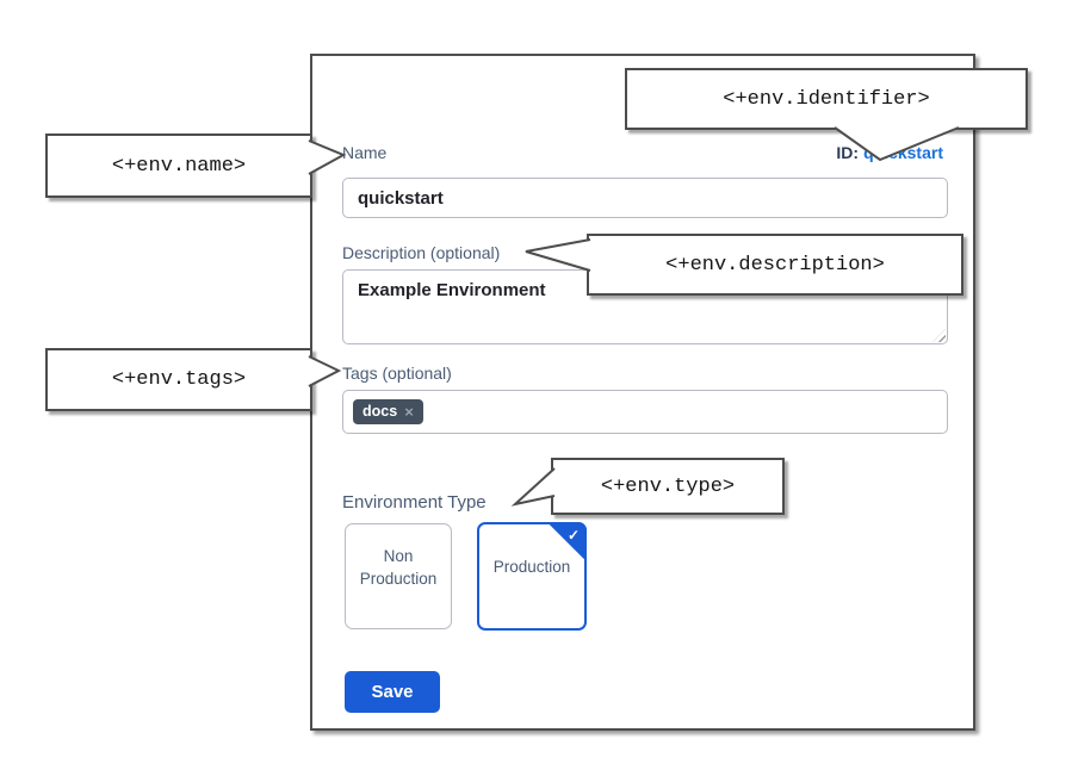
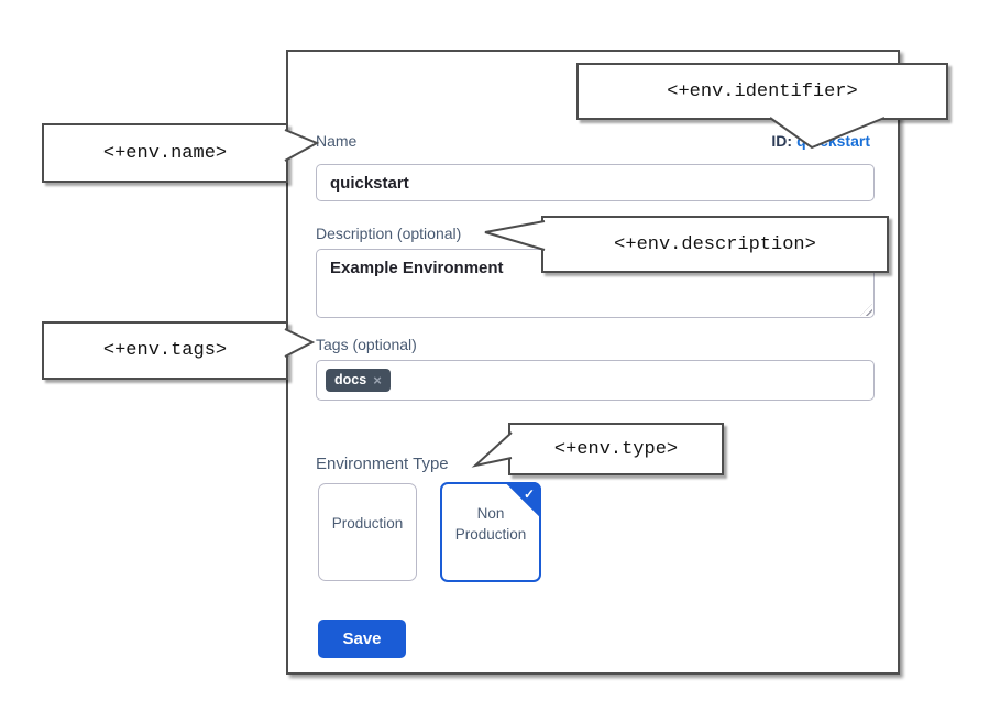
  Name
  quickstart
  Description (optional)
  Example Environment
  Tags (optional)
  docs
  ×
  Environment Type
- Non Production
+ Production
  ✓
- Production
+ Non Production
  Save
  <+env.identifier>
  <+env.name>
  <+env.description>
  <+env.tags>
  <+env.type>
